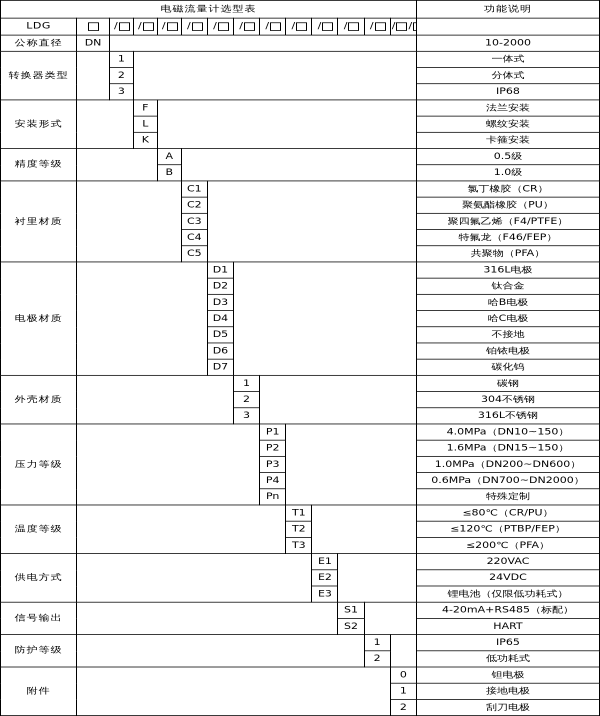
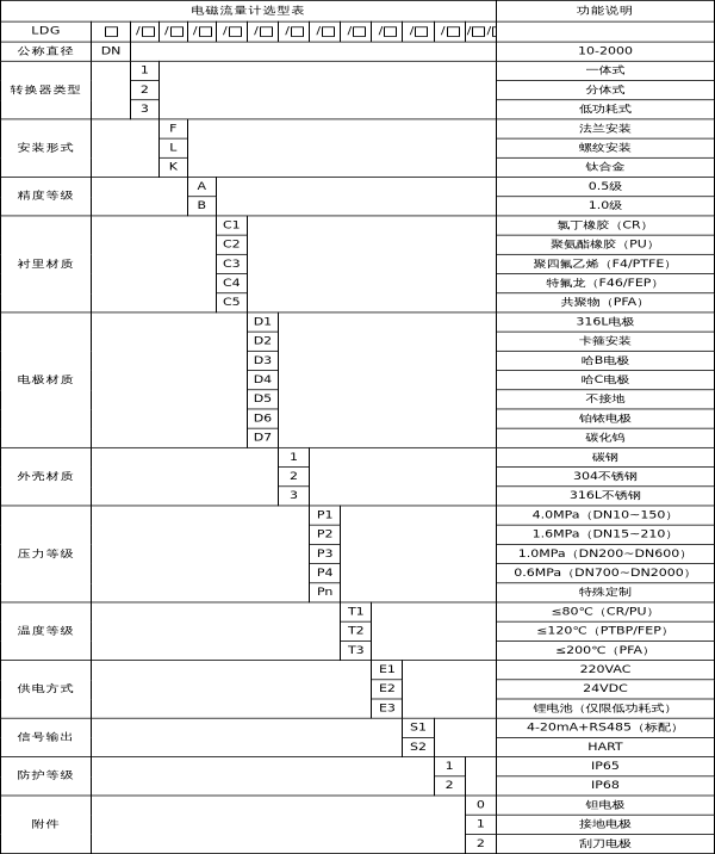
  电磁流量计选型表	功能说明
  LDG		/	/	/	/	/	/	/	/	/	/	/	/ /
  公称直径	DN		10-2000
  转换器类型		1		一体式
  2	分体式
- 3	IP68
+ 3	低功耗式
  安装形式		F		法兰安装
  L	螺纹安装
- K	卡箍安装
+ K	钛合金
  精度等级		A		0.5级
  B	1.0级
  衬里材质		C1		氯丁橡胶（CR）
  C2	聚氨酯橡胶（PU）
  C3	聚四氟乙烯（F4/PTFE）
  C4	特氟龙（F46/FEP）
  C5	共聚物（PFA）
  电极材质		D1		316L电极
- D2	钛合金
+ D2	卡箍安装
  D3	哈B电极
  D4	哈C电极
  D5	不接地
  D6	铂铱电极
  D7	碳化钨
  外壳材质		1		碳钢
  2	304不锈钢
  3	316L不锈钢
  压力等级		P1		4.0MPa（DN10~150）
- P2	1.6MPa（DN15~150）
+ P2	1.6MPa（DN15~210）
  P3	1.0MPa（DN200~DN600）
  P4	0.6MPa（DN700~DN2000）
  Pn	特殊定制
  温度等级		T1		≤80℃（CR/PU）
  T2	≤120℃（PTBP/FEP）
  T3	≤200℃（PFA）
  供电方式		E1		220VAC
  E2	24VDC
  E3	锂电池（仅限低功耗式）
  信号输出		S1		4-20mA+RS485（标配）
  S2	HART
  防护等级		1		IP65
- 2	低功耗式
+ 2	IP68
  附件		0	钽电极
  1	接地电极
  2	刮刀电极
